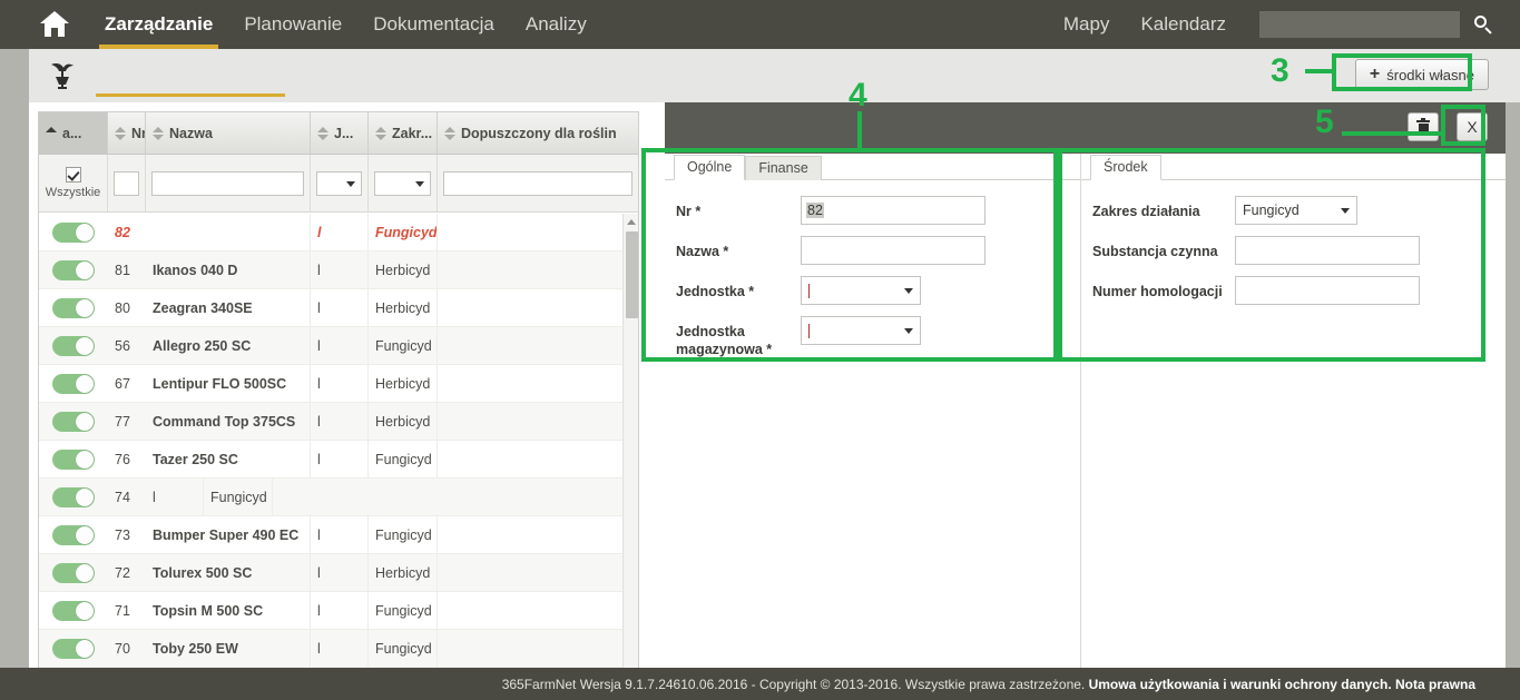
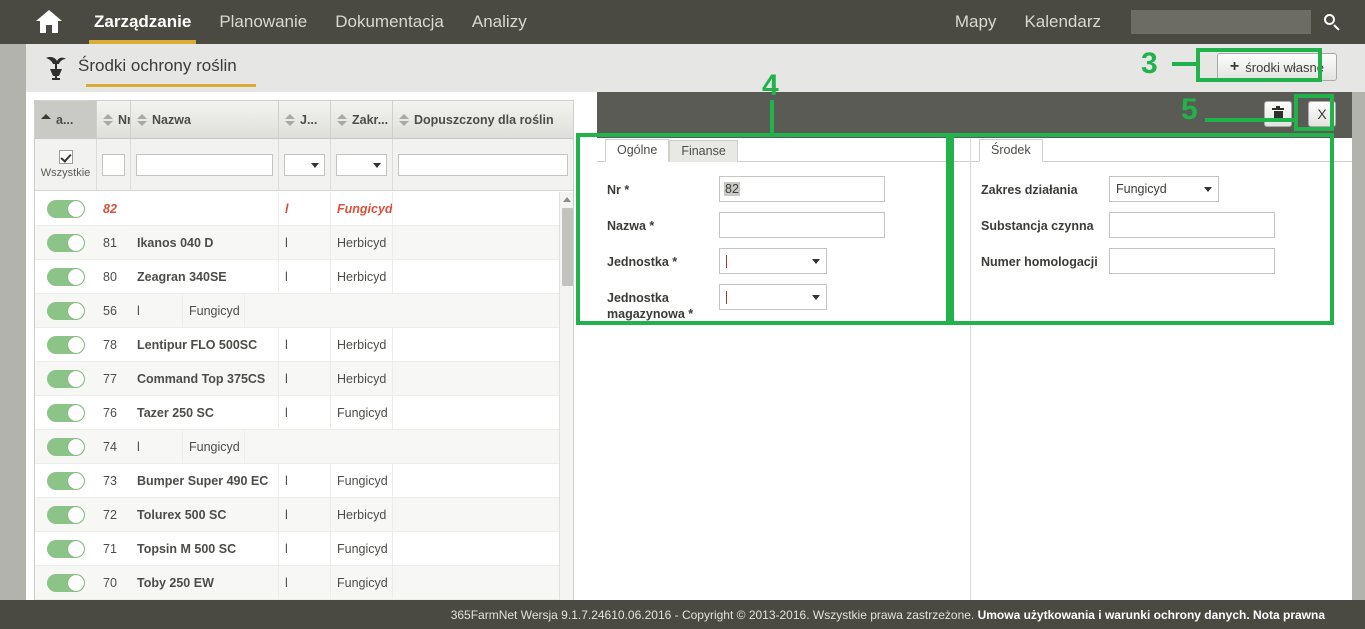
  Zarządzanie
  Planowanie
  Dokumentacja
  Analizy
  Mapy
  Kalendarz
+ Środki ochrony roślin
  +
  środki własne
  a...
  Nr
  Nazwa
  J...
  Zakr...
  Dopuszczony dla roślin
  Wszystkie
  82
  l
  Fungicyd
  81
  Ikanos 040 D
  l
  Herbicyd
  80
  Zeagran 340SE
  l
  Herbicyd
  56
- Allegro 250 SC
  l
  Fungicyd
- 67
+ 78
  Lentipur FLO 500SC
  l
  Herbicyd
  77
  Command Top 375CS
  l
  Herbicyd
  76
  Tazer 250 SC
  l
  Fungicyd
  74
  l
  Fungicyd
  73
  Bumper Super 490 EC
  l
  Fungicyd
  72
  Tolurex 500 SC
  l
  Herbicyd
  71
  Topsin M 500 SC
  l
  Fungicyd
  70
  Toby 250 EW
  l
  Fungicyd
  X
  Ogólne
  Finanse
  Nr *
  82
  Nazwa *
  Jednostka *
  Jednostka magazynowa *
  Środek
  Zakres działania
  Fungicyd
  Substancja czynna
  Numer homologacji
  365FarmNet Wersja 9.1.7.24610.06.2016 - Copyright © 2013-2016. Wszystkie prawa zastrzeżone. Umowa użytkowania i warunki ochrony danych. Nota prawna
  3
  4
  5
